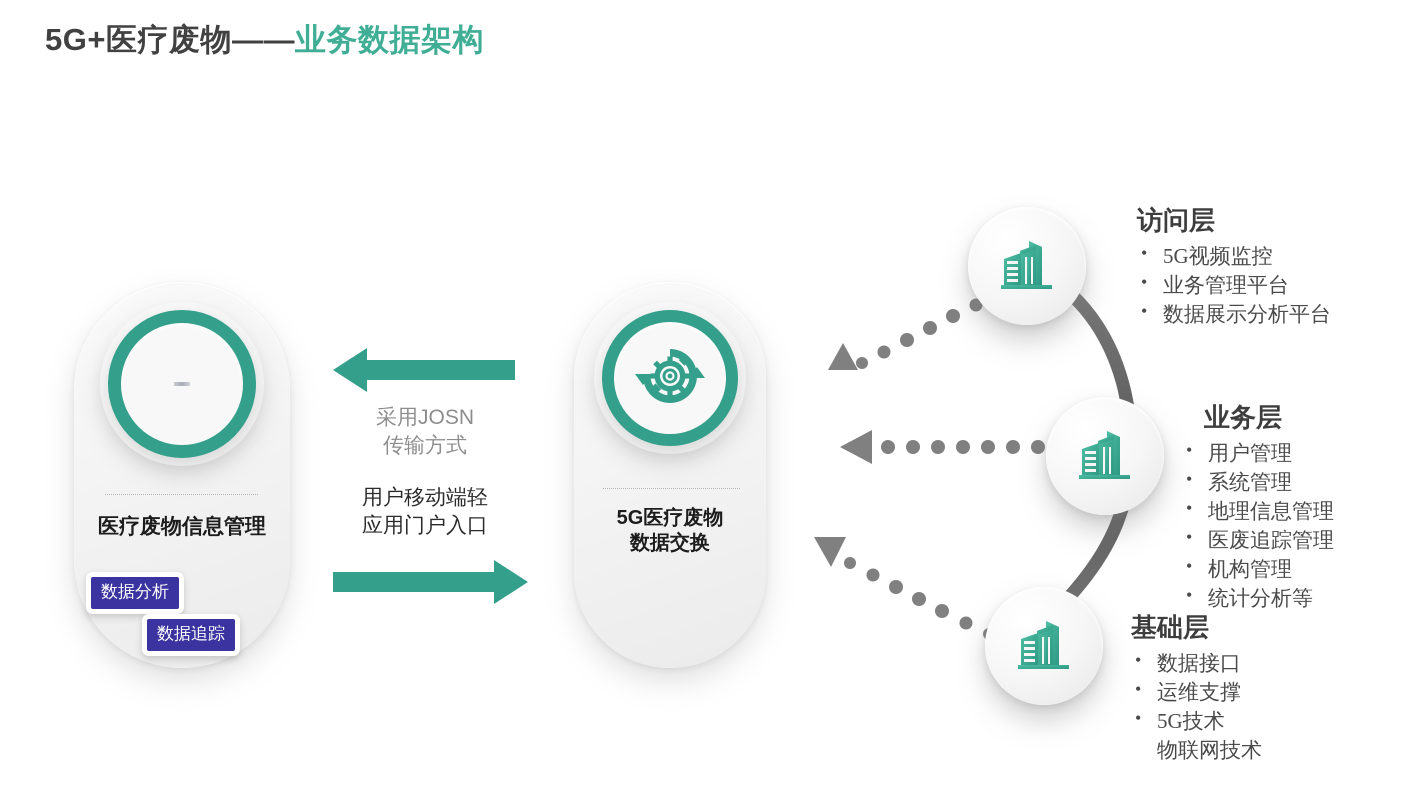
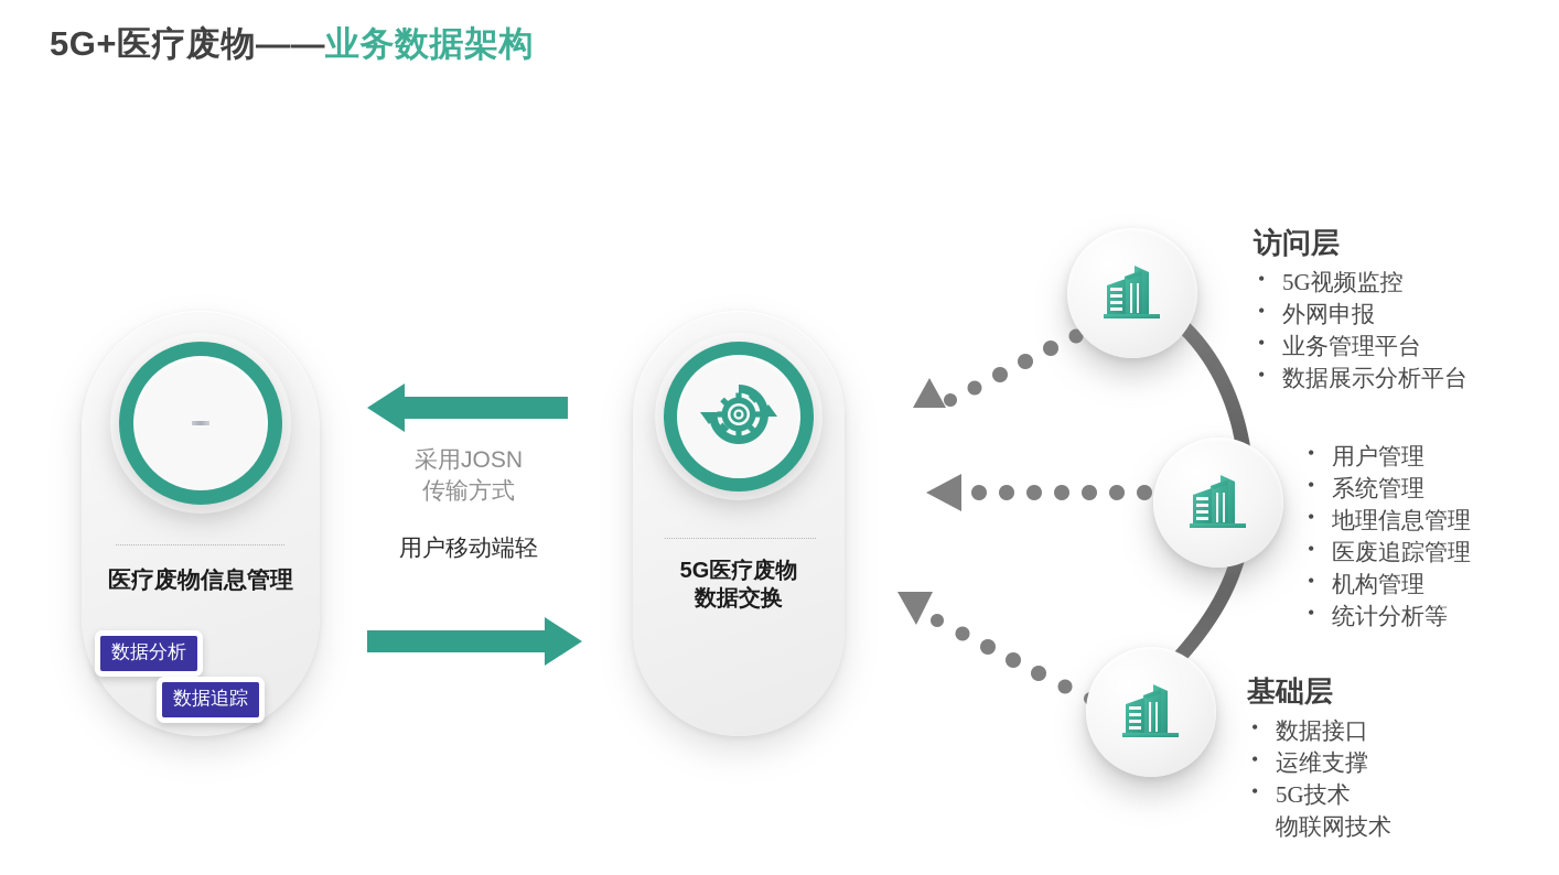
  5G+医疗废物——业务数据架构
  医疗废物信息管理
  数据分析
  数据追踪
  5G医疗废物
  数据交换
  采用JOSN
  传输方式
  用户移动端轻
- 应用门户入口
  访问层
  5G视频监控
+ 外网申报
  业务管理平台
  数据展示分析平台
- 业务层
  用户管理
  系统管理
  地理信息管理
  医废追踪管理
  机构管理
  统计分析等
  基础层
  数据接口
  运维支撑
  5G技术
  物联网技术
